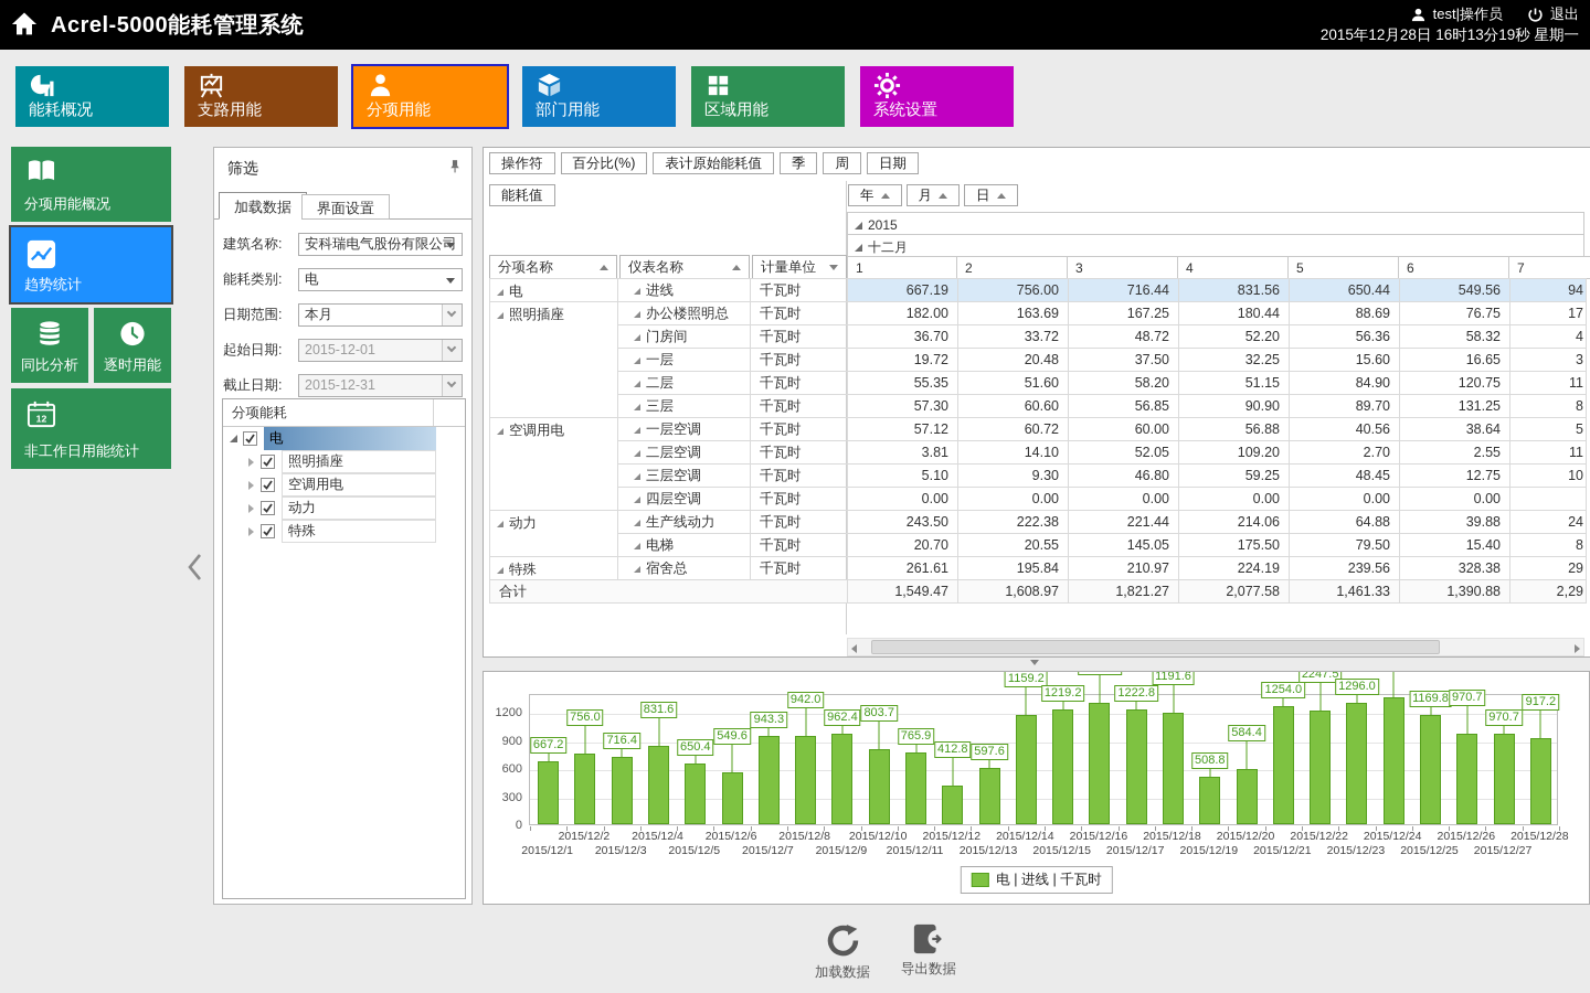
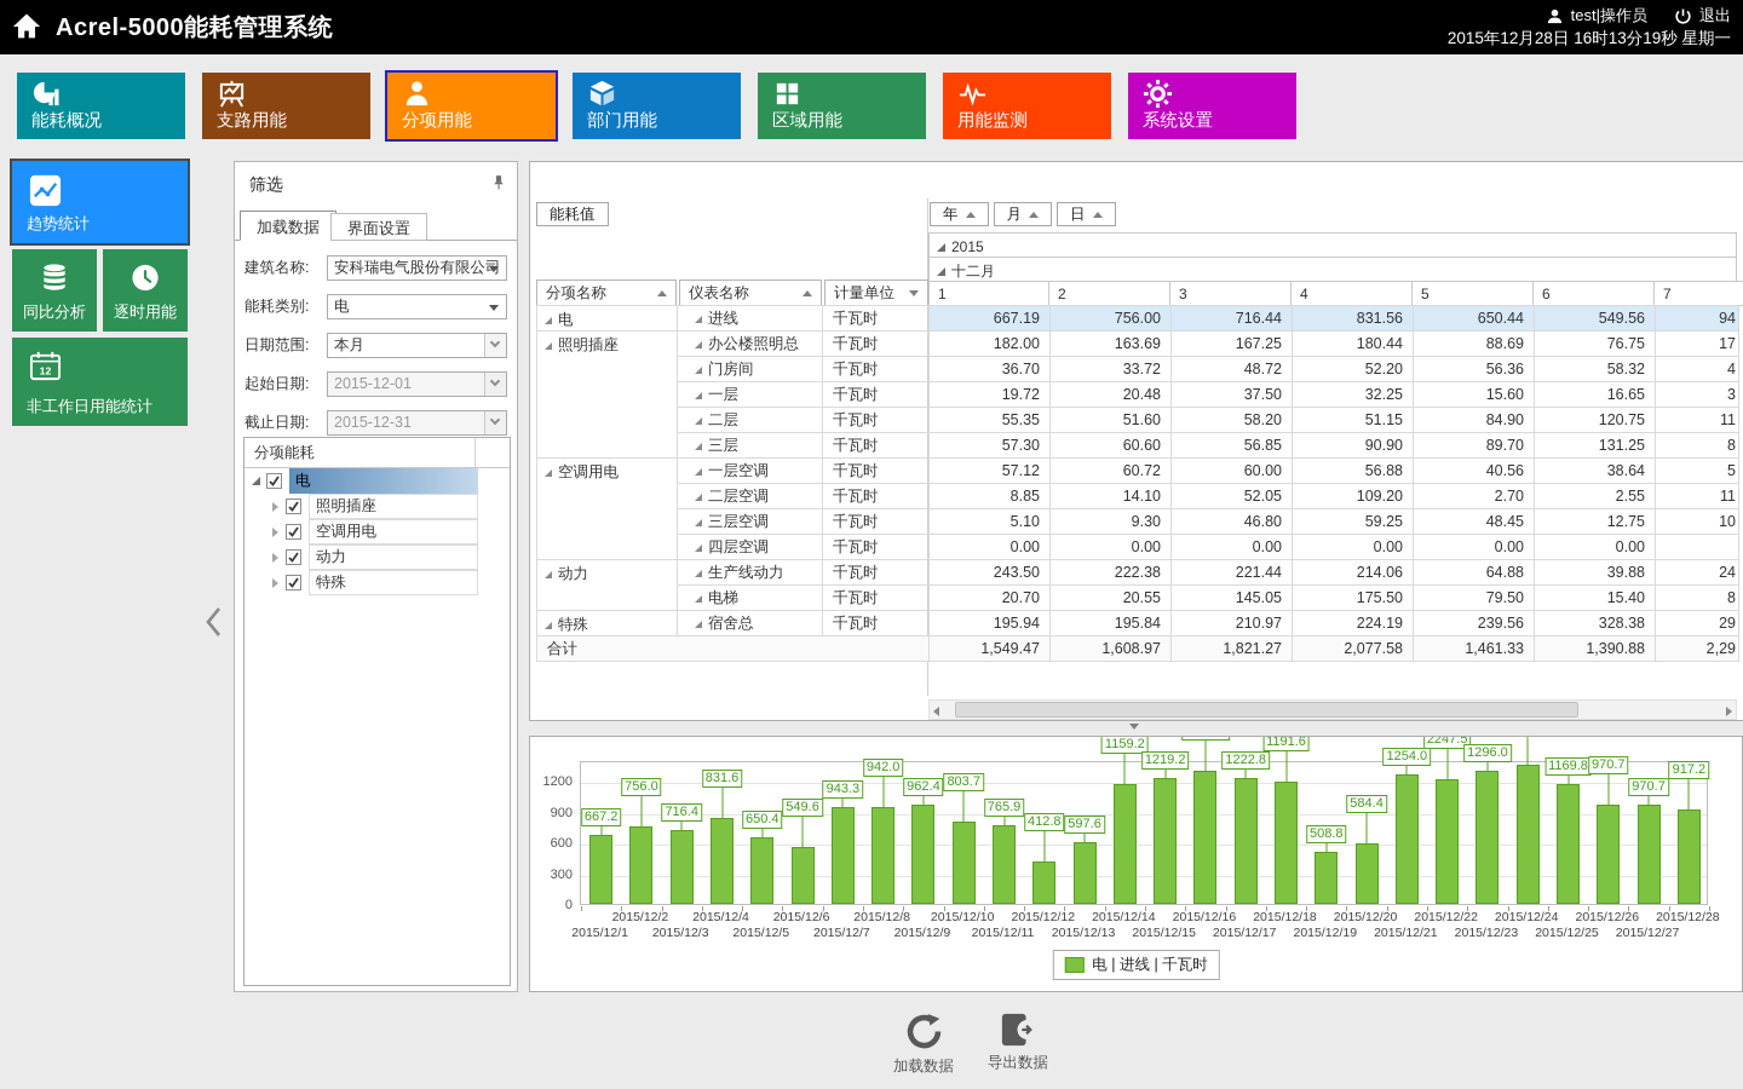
  Acrel-5000能耗管理系统
  test|操作员
  退出
  2015年12月28日 16时13分19秒 星期一
  能耗概况
  支路用能
  分项用能
  部门用能
  区域用能
+ 用能监测
  系统设置
- 分项用能概况
  趋势统计
  同比分析
  逐时用能
  12
  非工作日用能统计
  筛选
  加载数据
  界面设置
  建筑名称:
  安科瑞电气股份有限公司
  能耗类别:
  电
  日期范围:
  本月
  起始日期:
  2015-12-01
  截止日期:
  2015-12-31
  分项能耗
  电
  照明插座
  空调用电
  动力
  特殊
- 操作符
- 百分比(%)
- 表计原始能耗值
- 季
- 周
- 日期
  能耗值
  年
  月
  日
  2015
  十二月
  1
  2
  3
  4
  5
  6
  7
  分项名称
  仪表名称
  计量单位
  电	进线	千瓦时	667.19	756.00	716.44	831.56	650.44	549.56	94
  照明插座	办公楼照明总	千瓦时	182.00	163.69	167.25	180.44	88.69	76.75	17
  门房间	千瓦时	36.70	33.72	48.72	52.20	56.36	58.32	4
  一层	千瓦时	19.72	20.48	37.50	32.25	15.60	16.65	3
  二层	千瓦时	55.35	51.60	58.20	51.15	84.90	120.75	11
  三层	千瓦时	57.30	60.60	56.85	90.90	89.70	131.25	8
  空调用电	一层空调	千瓦时	57.12	60.72	60.00	56.88	40.56	38.64	5
- 二层空调	千瓦时	3.81	14.10	52.05	109.20	2.70	2.55	11
+ 二层空调	千瓦时	8.85	14.10	52.05	109.20	2.70	2.55	11
  三层空调	千瓦时	5.10	9.30	46.80	59.25	48.45	12.75	10
  四层空调	千瓦时	0.00	0.00	0.00	0.00	0.00	0.00
  动力	生产线动力	千瓦时	243.50	222.38	221.44	214.06	64.88	39.88	24
  电梯	千瓦时	20.70	20.55	145.05	175.50	79.50	15.40	8
- 特殊	宿舍总	千瓦时	261.61	195.84	210.97	224.19	239.56	328.38	29
+ 特殊	宿舍总	千瓦时	195.94	195.84	210.97	224.19	239.56	328.38	29
  合计	1,549.47	1,608.97	1,821.27	2,077.58	1,461.33	1,390.88	2,29
  667.2
  756.0
  716.4
  831.6
  650.4
  549.6
  943.3
  942.0
  962.4
  803.7
  765.9
  412.8
  597.6
  1159.2
  1219.2
  1222.8
  1191.6
  508.8
  584.4
  1254.0
  2247.5
  1296.0
  1169.8
  970.7
  970.7
  917.2
  0
  300
  600
  900
  1200
  2015/12/1
  2015/12/2
  2015/12/3
  2015/12/4
  2015/12/5
  2015/12/6
  2015/12/7
  2015/12/8
  2015/12/9
  2015/12/10
  2015/12/11
  2015/12/12
  2015/12/13
  2015/12/14
  2015/12/15
  2015/12/16
  2015/12/17
  2015/12/18
  2015/12/19
  2015/12/20
  2015/12/21
  2015/12/22
  2015/12/23
  2015/12/24
  2015/12/25
  2015/12/26
  2015/12/27
  2015/12/28
  电 | 进线 | 千瓦时
  加载数据
  导出数据
